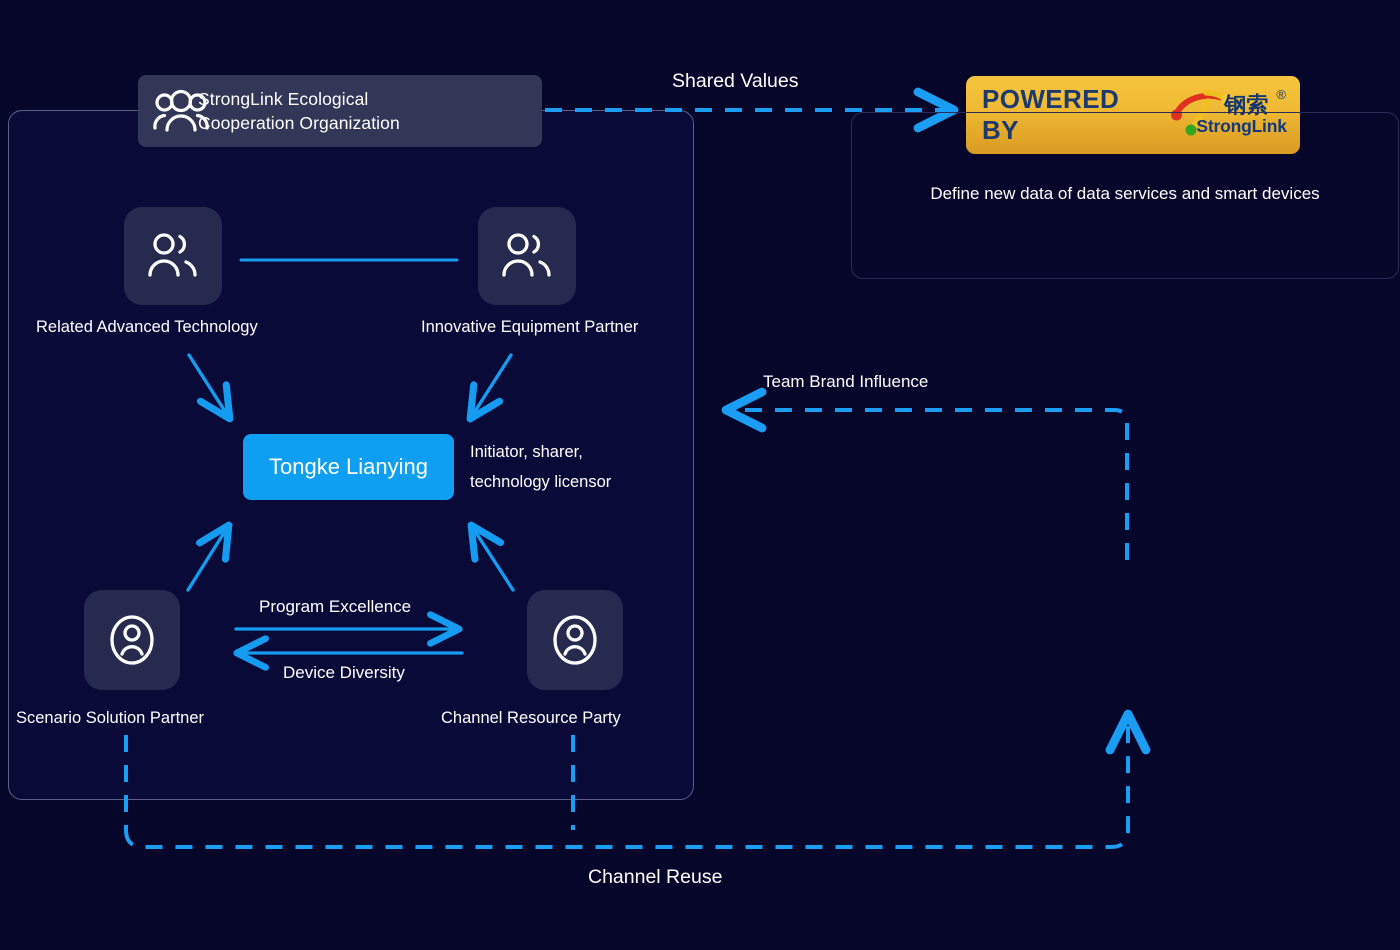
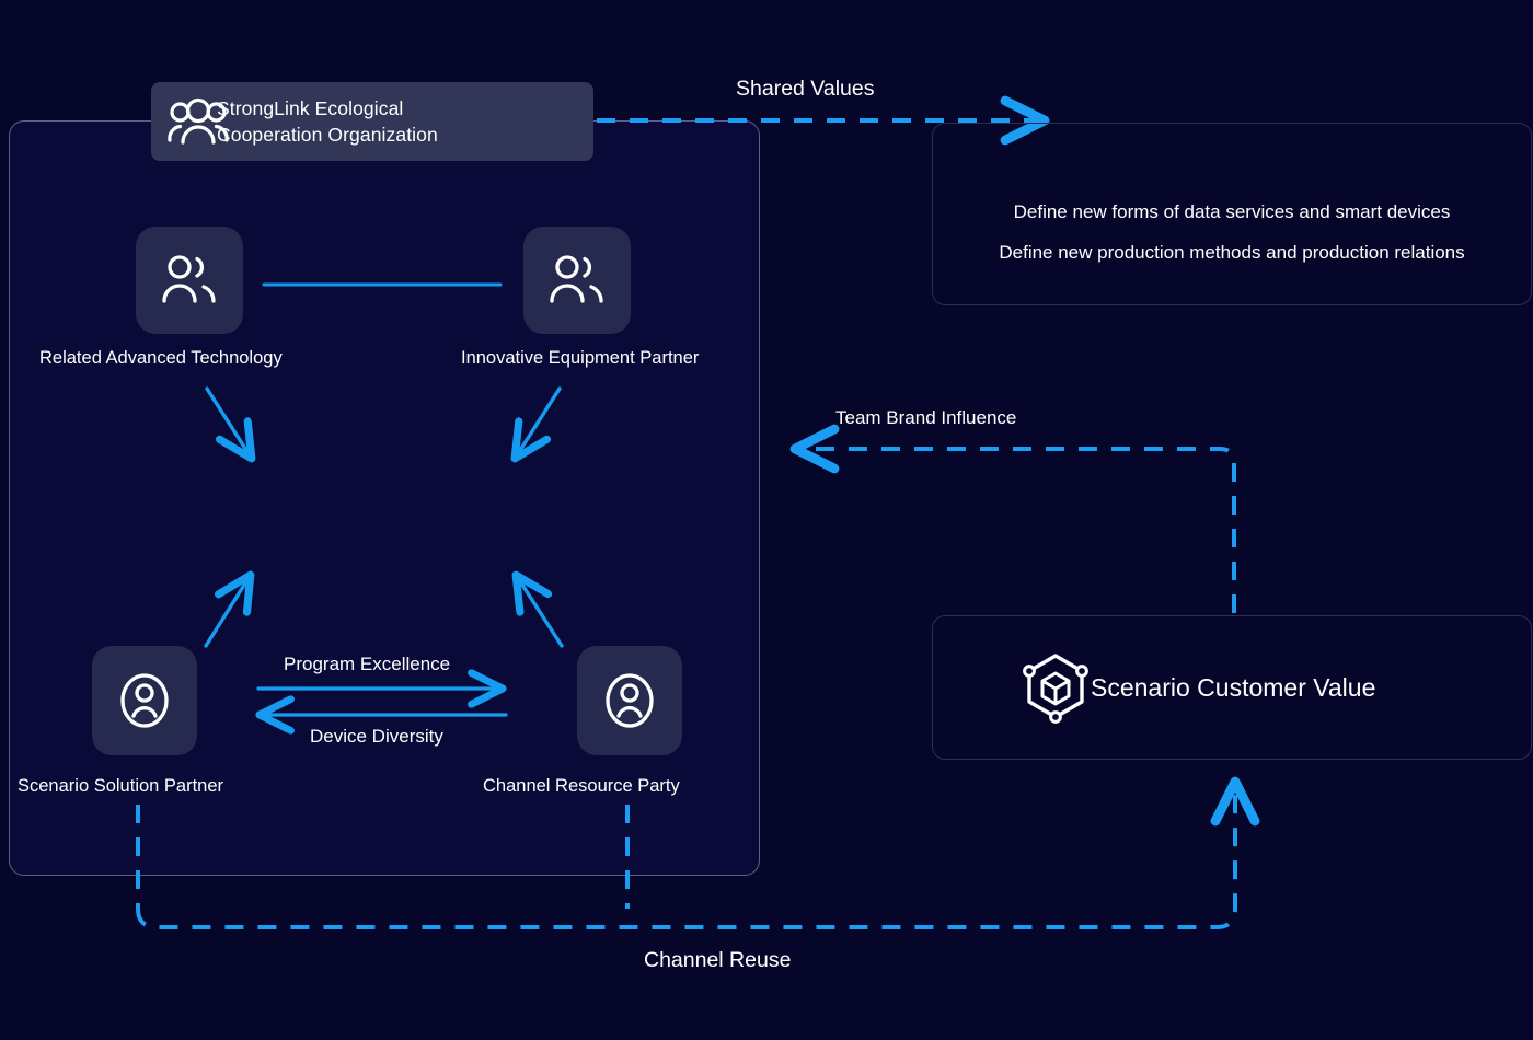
  trongLink Ecological
  Cooperation Organization
  Related Advanced Technology
  Innovative Equipment Partner
- Tongke Lianying
- Initiator, sharer,
- technology licensor
  Scenario Solution Partner
  Channel Resource Party
  Shared Values
  Team Brand Influence
  Program Excellence
  Device Diversity
  Channel Reuse
- POWERED BY
- 钢索
- ®
- StrongLink
- Define new data of data services and smart devices
+ Define new forms of data services and smart devices
+ Define new production methods and production relations
+ Scenario Customer Value
